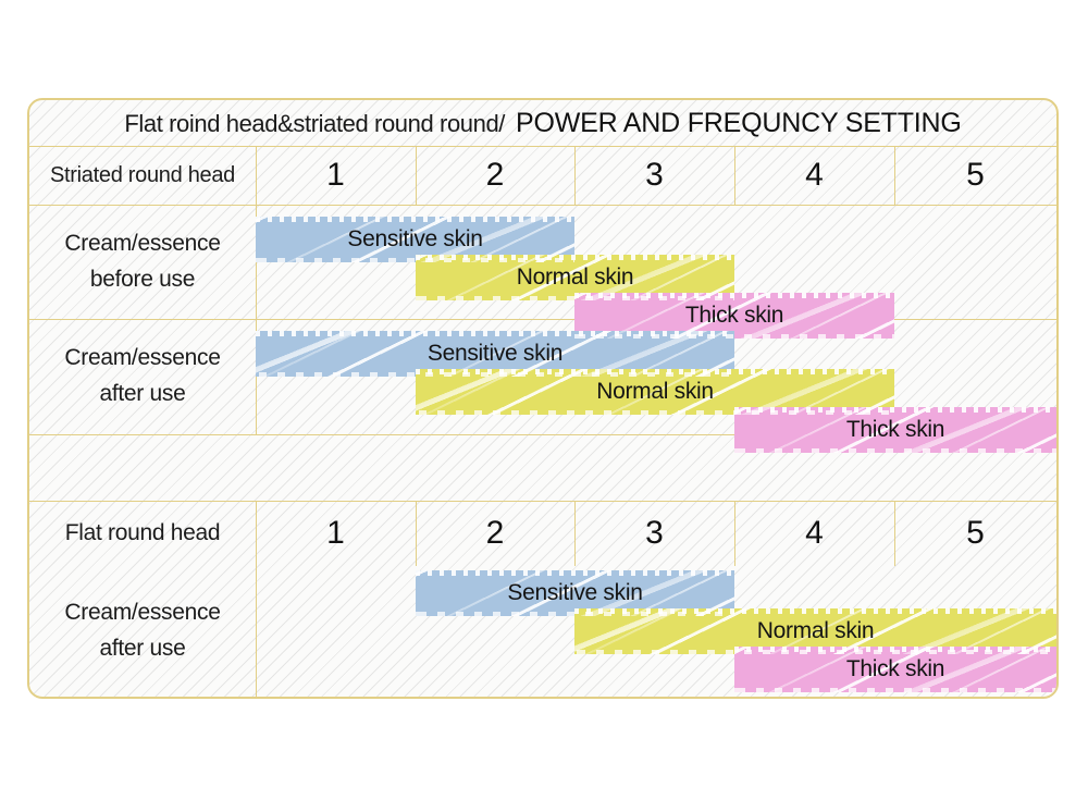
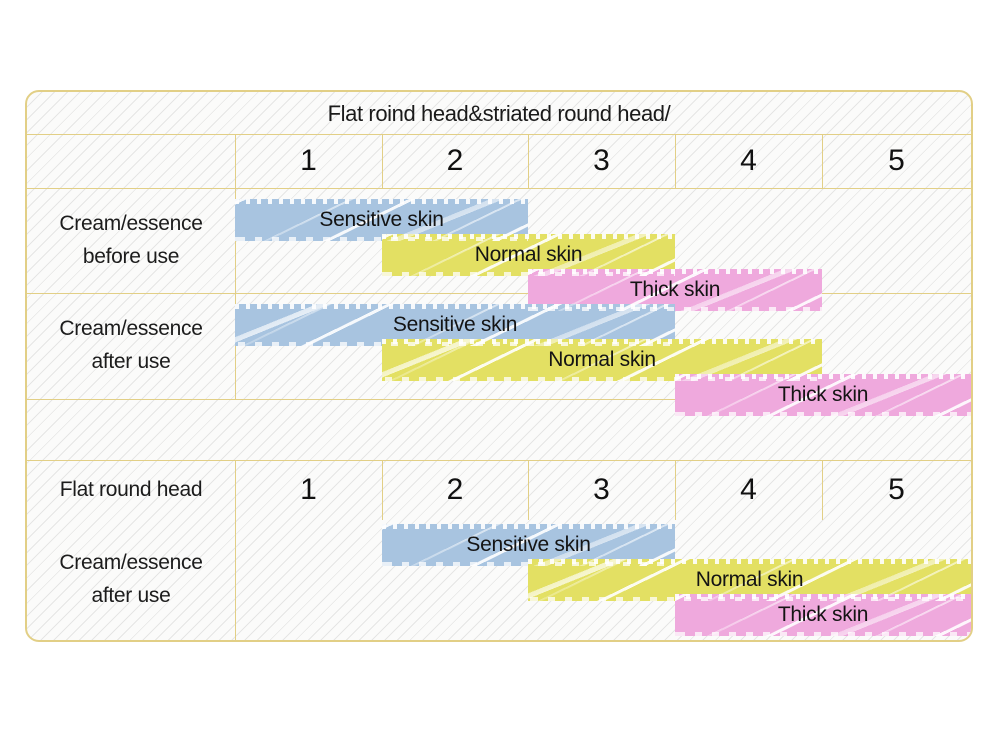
- Flat roind head&striated round round/
+ Flat roind head&striated round head/
- POWER AND FREQUNCY SETTING
- Striated round head
  1
  2
  3
  4
  5
  Cream/essence
  before use
  Sensitive skin
  Normal skin
  Thick skin
  Cream/essence
  after use
  Sensitive skin
  Normal skin
  Thick skin
  Flat round head
  1
  2
  3
  4
  5
  Cream/essence
  after use
  Sensitive skin
  Normal skin
  Thick skin
